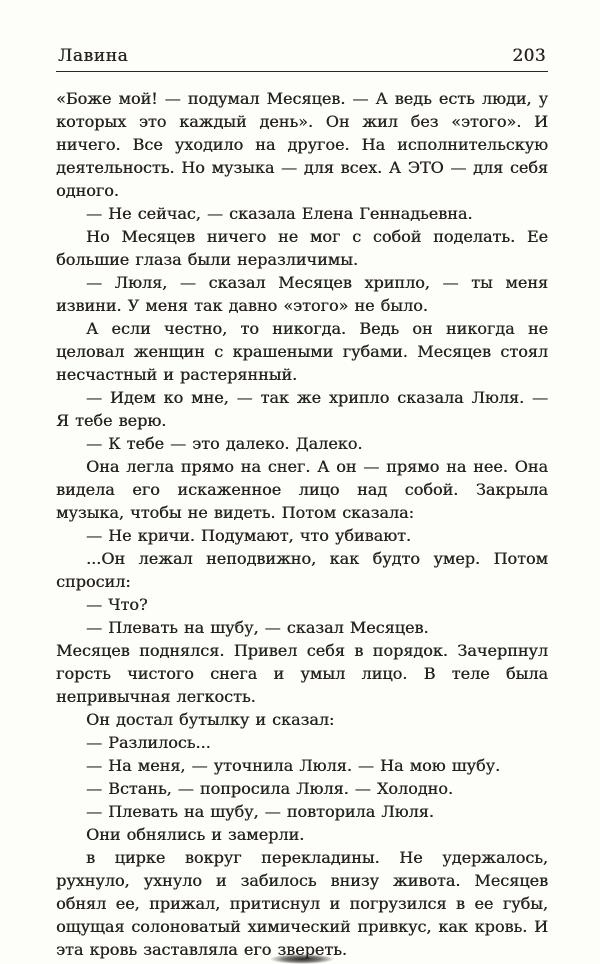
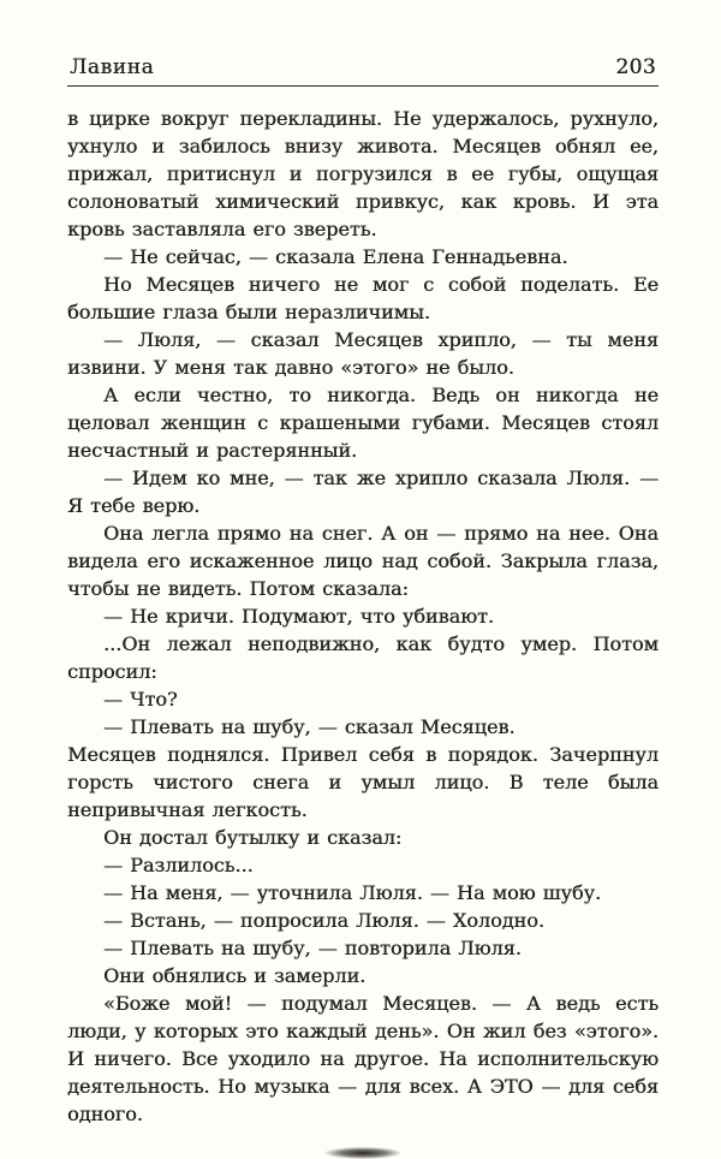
  Лавина
  203
- «Боже мой! — подумал Месяцев. — А ведь есть люди, у которых это каждый день». Он жил без «этого». И ничего. Все уходило на другое. На исполнительскую деятельность. Но музыка — для всех. А ЭТО — для себя одного.
+ в цирке вокруг перекладины. Не удержалось, рухнуло, ухнуло и забилось внизу живота. Месяцев обнял ее, прижал, притиснул и погрузился в ее губы, ощущая солоноватый химический привкус, как кровь. И эта кровь заставляла его звереть.
  — Не сейчас, — сказала Елена Геннадьевна.
  Но Месяцев ничего не мог с собой поделать. Ее большие глаза были неразличимы.
  — Люля, — сказал Месяцев хрипло, — ты меня извини. У меня так давно «этого» не было.
  А если честно, то никогда. Ведь он никогда не целовал женщин с крашеными губами. Месяцев стоял несчастный и растерянный.
  — Идем ко мне, — так же хрипло сказала Люля. — Я тебе верю.
- — К тебе — это далеко. Далеко.
- Она легла прямо на снег. А он — прямо на нее. Она видела его искаженное лицо над собой. Закрыла музыка, чтобы не видеть. Потом сказала:
+ Она легла прямо на снег. А он — прямо на нее. Она видела его искаженное лицо над собой. Закрыла глаза, чтобы не видеть. Потом сказала:
  — Не кричи. Подумают, что убивают.
  ...Он лежал неподвижно, как будто умер. Потом спросил:
  — Что?
  — Плевать на шубу, — сказал Месяцев.
  Месяцев поднялся. Привел себя в порядок. Зачерпнул горсть чистого снега и умыл лицо. В теле была непривычная легкость.
  Он достал бутылку и сказал:
  — Разлилось...
  — На меня, — уточнила Люля. — На мою шубу.
  — Встань, — попросила Люля. — Холодно.
  — Плевать на шубу, — повторила Люля.
  Они обнялись и замерли.
- в цирке вокруг перекладины. Не удержалось, рухнуло, ухнуло и забилось внизу живота. Месяцев обнял ее, прижал, притиснул и погрузился в ее губы, ощущая солоноватый химический привкус, как кровь. И эта кровь заставляла его звереть.
+ «Боже мой! — подумал Месяцев. — А ведь есть люди, у которых это каждый день». Он жил без «этого». И ничего. Все уходило на другое. На исполнительскую деятельность. Но музыка — для всех. А ЭТО — для себя одного.
